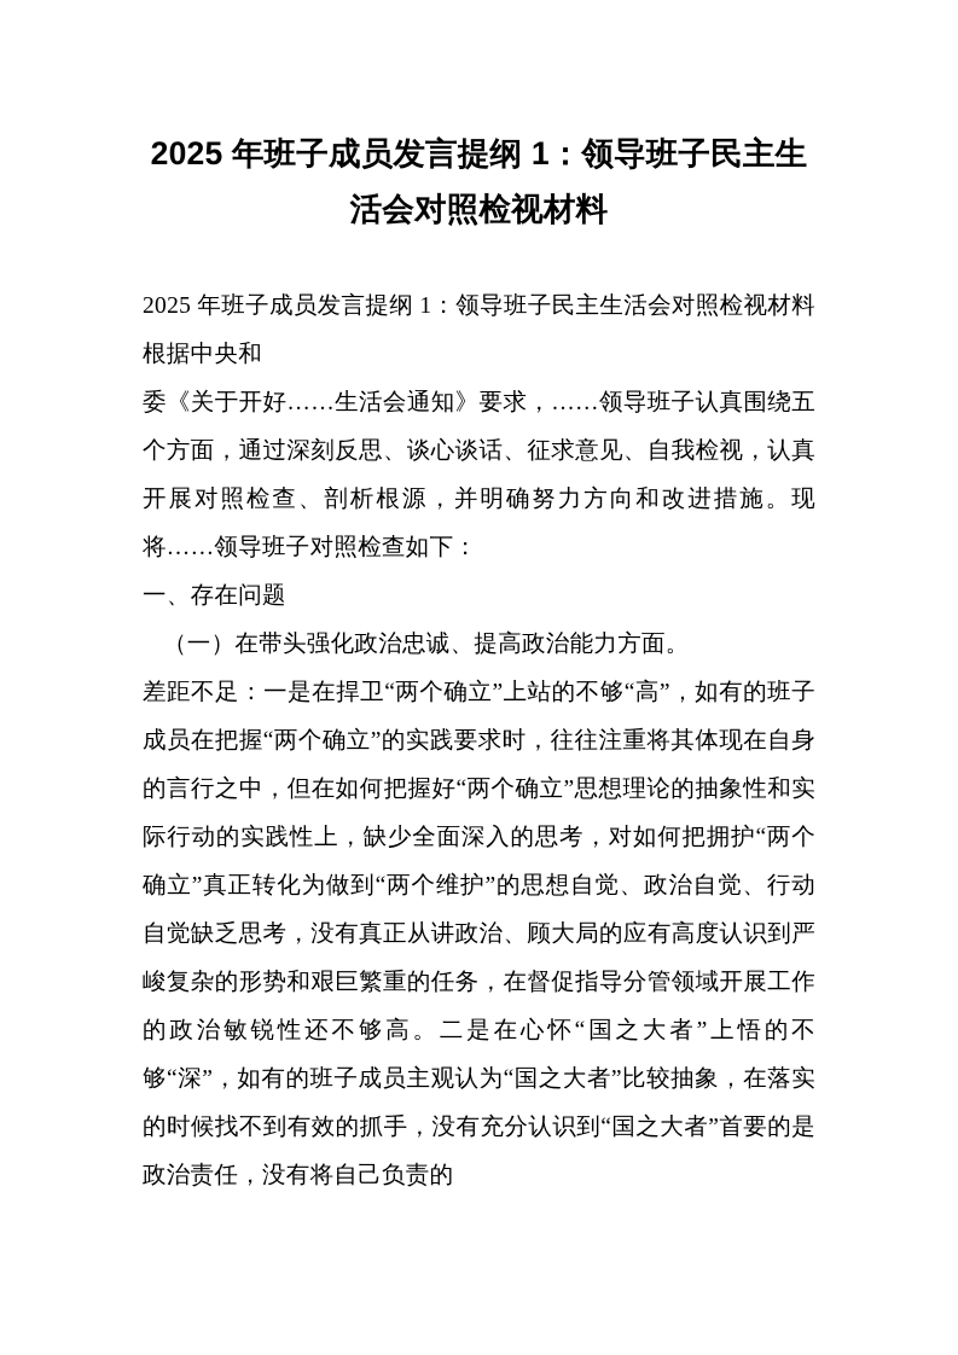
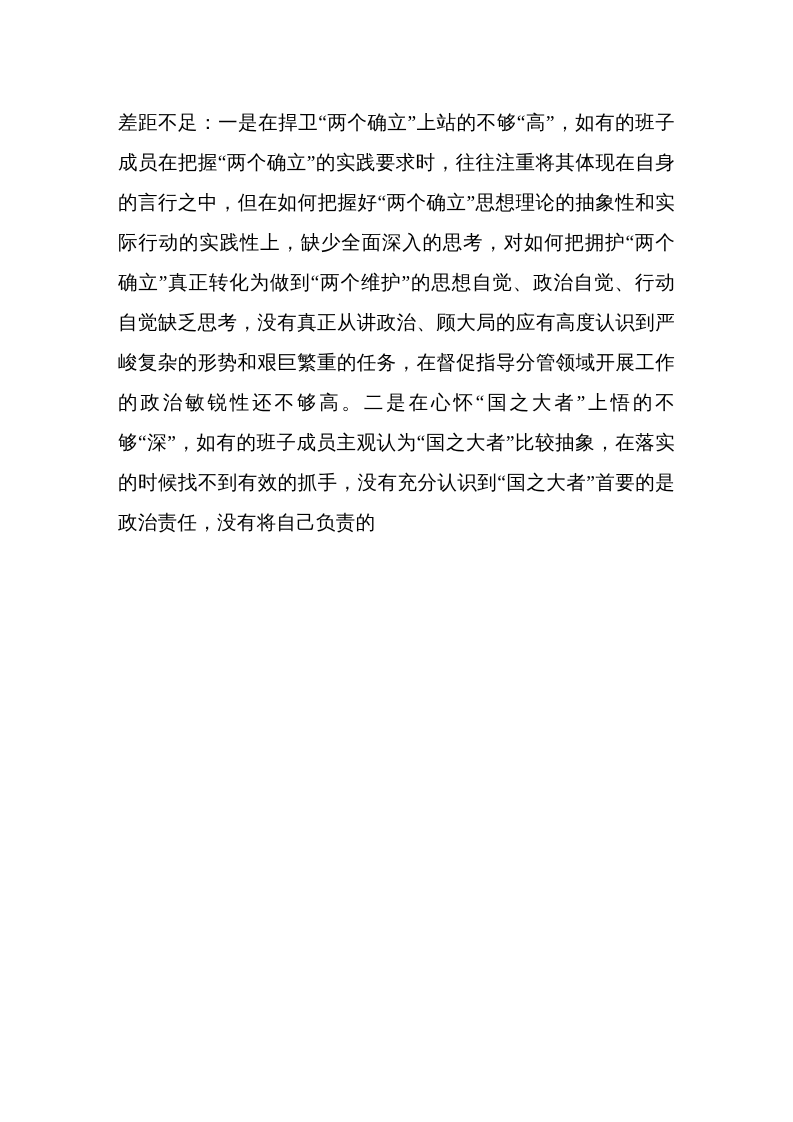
- 2025 年班子成员发言提纲 1：领导班子民主生活会对照检视材料
- 2025 年班子成员发言提纲 1：领导班子民主生活会对照检视材料根据中央和
- 委《关于开好……生活会通知》要求，……领导班子认真围绕五个方面，通过深刻反思、谈心谈话、征求意见、自我检视，认真开展对照检查、剖析根源，并明确努力方向和改进措施。现将……领导班子对照检查如下：
- 一、存在问题
- （一）在带头强化政治忠诚、提高政治能力方面。
  差距不足：一是在捍卫“两个确立”上站的不够“高”，如有的班子成员在把握“两个确立”的实践要求时，往往注重将其体现在自身的言行之中，但在如何把握好“两个确立”思想理论的抽象性和实际行动的实践性上，缺少全面深入的思考，对如何把拥护“两个确立”真正转化为做到“两个维护”的思想自觉、政治自觉、行动自觉缺乏思考，没有真正从讲政治、顾大局的应有高度认识到严峻复杂的形势和艰巨繁重的任务，在督促指导分管领域开展工作的政治敏锐性还不够高。二是在心怀“国之大者”上悟的不够“深”，如有的班子成员主观认为“国之大者”比较抽象，在落实的时候找不到有效的抓手，没有充分认识到“国之大者”首要的是政治责任，没有将自己负责的
